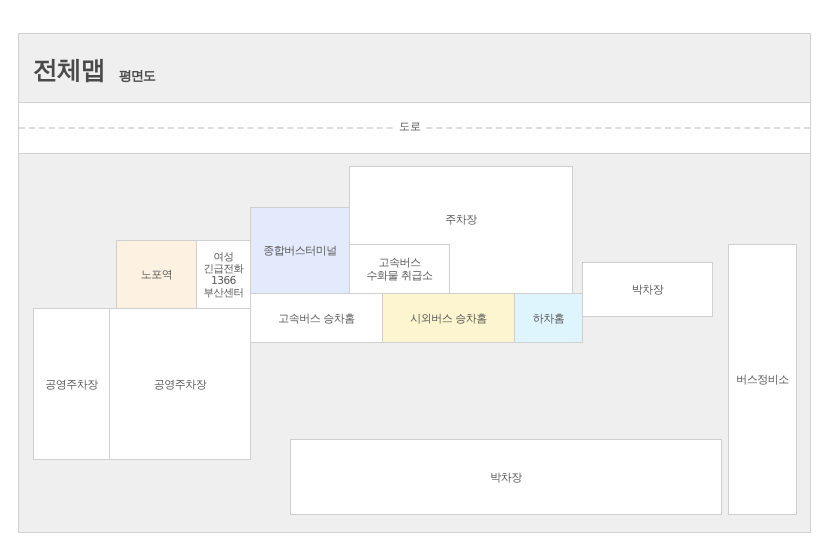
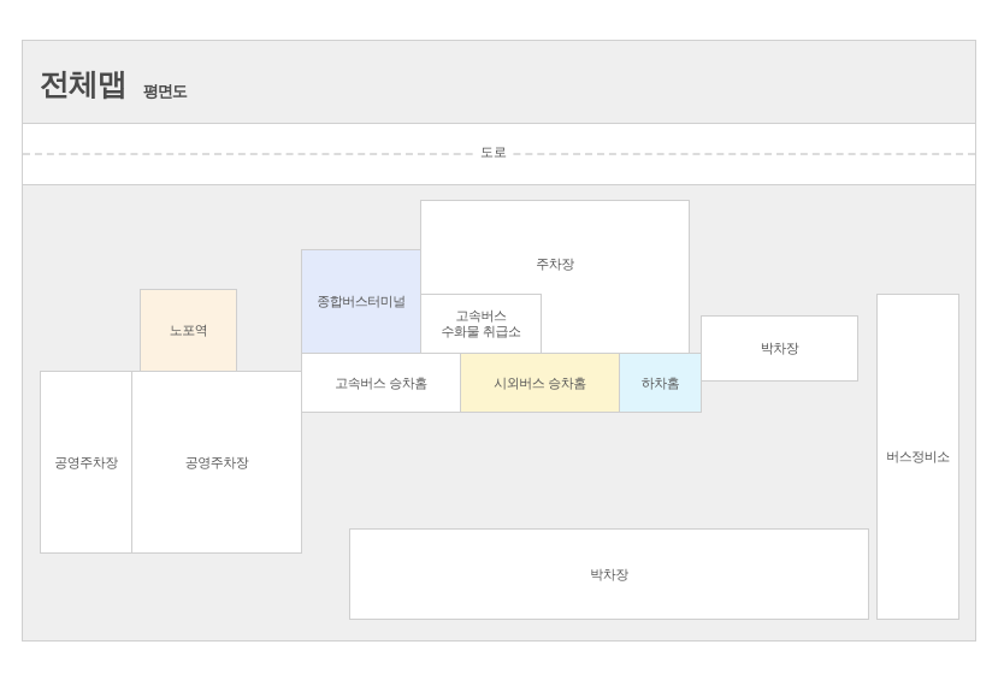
  전체맵
  평면도
  도로
  주차장
  종합버스터미널
  고속버스
  수화물 취급소
  노포역
- 여성
- 긴급전화
- 1366
- 부산센터
  고속버스 승차홈
  시외버스 승차홈
  하차홈
  박차장
  공영주차장
  공영주차장
  박차장
  버스정비소
